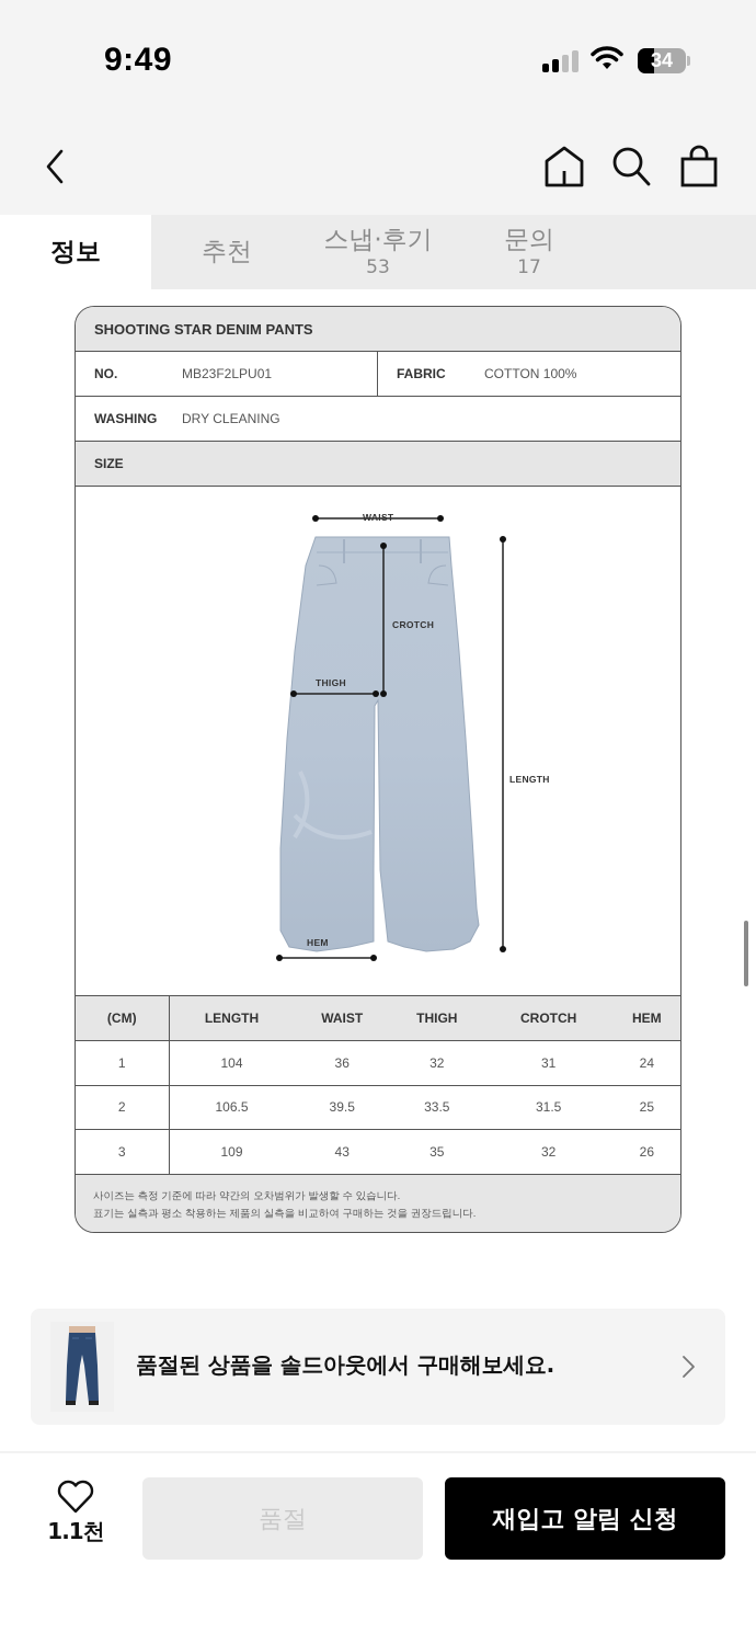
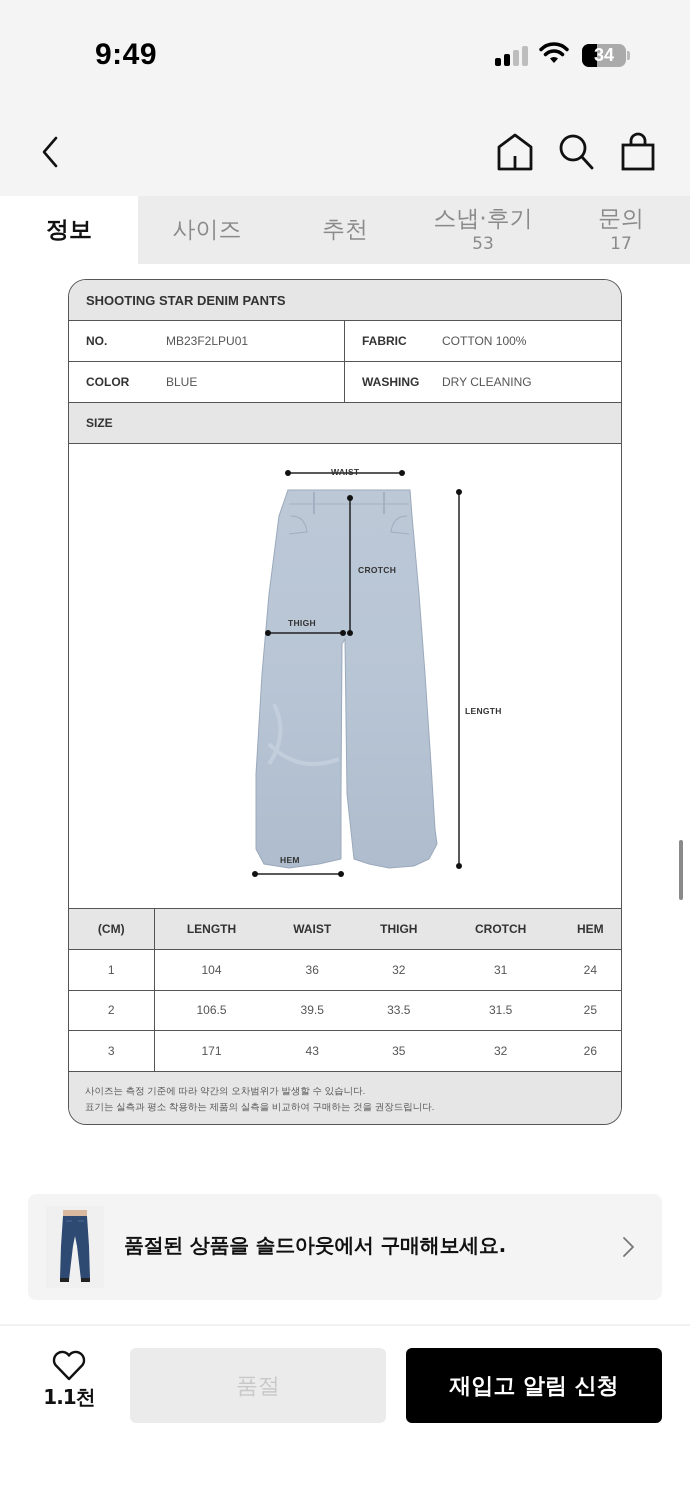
  9:49
  34
  정보
+ 사이즈
  추천
  스냅·후기
  53
  문의
  17
  SHOOTING STAR DENIM PANTS
  NO.
  MB23F2LPU01
  FABRIC
  COTTON 100%
+ COLOR
+ BLUE
  WASHING
  DRY CLEANING
  SIZE
  WAIST
  CROTCH
  THIGH
  LENGTH
  HEM
  (CM)	LENGTH	WAIST	THIGH	CROTCH	HEM
  1	104	36	32	31	24
  2	106.5	39.5	33.5	31.5	25
- 3	109	43	35	32	26
+ 3	171	43	35	32	26
  사이즈는 측정 기준에 따라 약간의 오차범위가 발생할 수 있습니다.
  표기는 실측과 평소 착용하는 제품의 실측을 비교하여 구매하는 것을 권장드립니다.
  품절된 상품을 솔드아웃에서 구매해보세요.
  1.1천
  품절
  재입고 알림 신청
